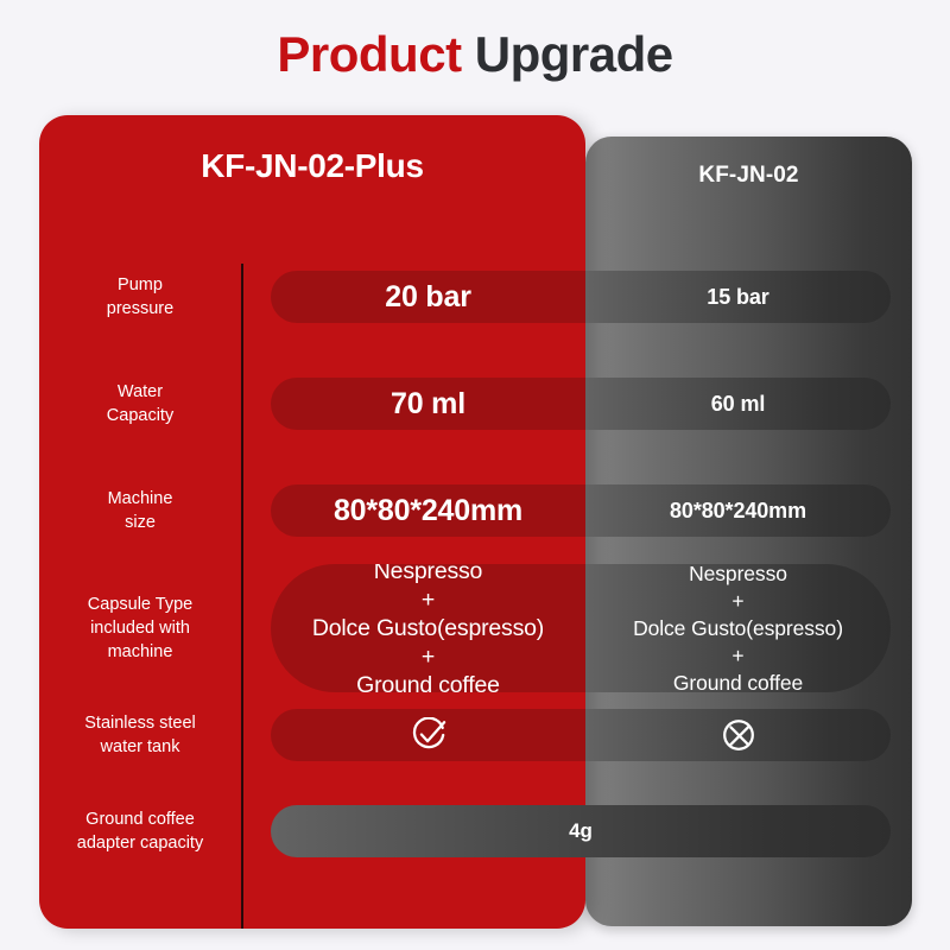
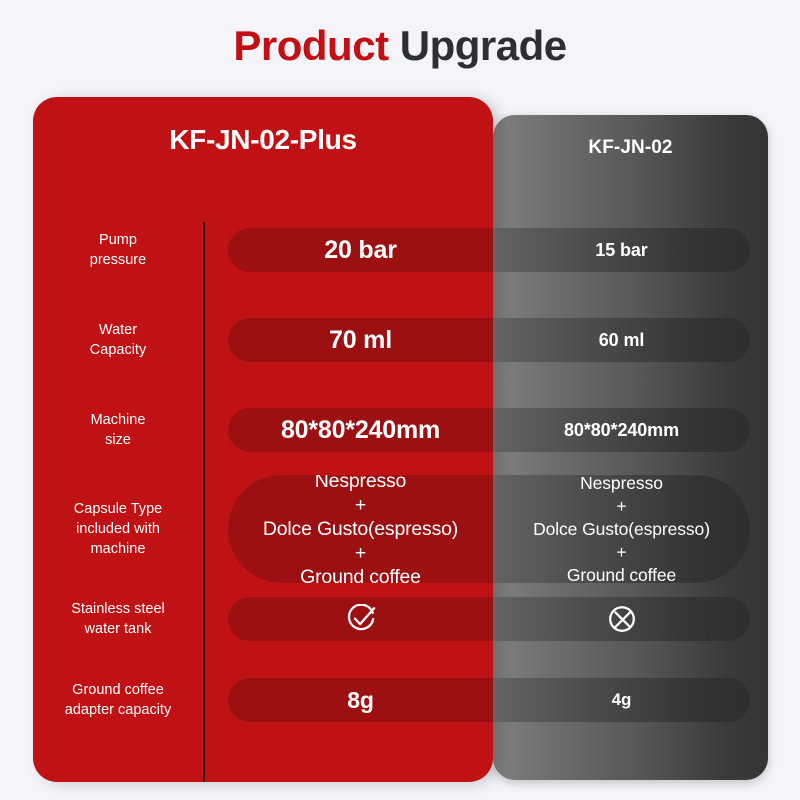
  Product Upgrade
  KF-JN-02-Plus
  KF-JN-02
  Pump
  pressure
  20 bar
  15 bar
  Water
  Capacity
  70 ml
  60 ml
  Machine
  size
  80*80*240mm
  80*80*240mm
  Capsule Type
  included with
  machine
  Nespresso
  +
  Dolce Gusto(espresso)
  +
  Ground coffee
  Nespresso
  +
  Dolce Gusto(espresso)
  +
  Ground coffee
  Stainless steel
  water tank
  Ground coffee
  adapter capacity
+ 8g
  4g
